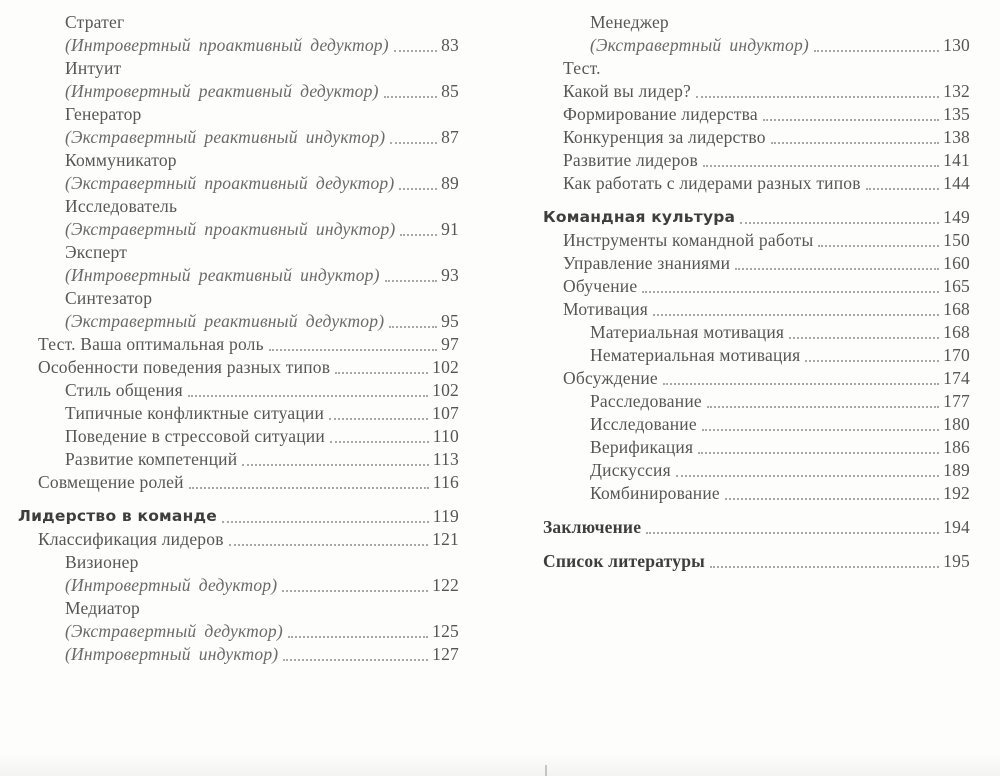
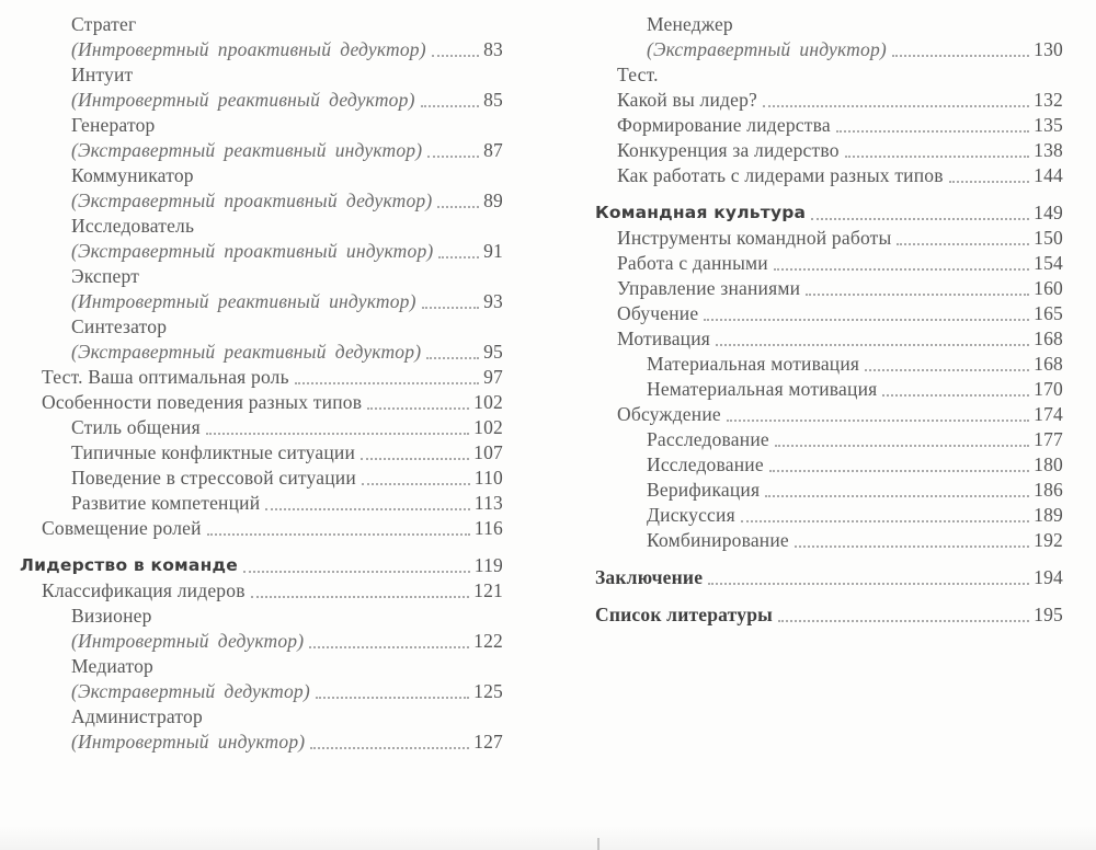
  Стратег
  (Интровертный проактивный дедуктор)
  83
  Интуит
  (Интровертный реактивный дедуктор)
  85
  Генератор
  (Экстравертный реактивный индуктор)
  87
  Коммуникатор
  (Экстравертный проактивный дедуктор)
  89
  Исследователь
  (Экстравертный проактивный индуктор)
  91
  Эксперт
  (Интровертный реактивный индуктор)
  93
  Синтезатор
  (Экстравертный реактивный дедуктор)
  95
  Тест. Ваша оптимальная роль
  97
  Особенности поведения разных типов
  102
  Стиль общения
  102
  Типичные конфликтные ситуации
  107
  Поведение в стрессовой ситуации
  110
  Развитие компетенций
  113
  Совмещение ролей
  116
  Лидерство в команде
  119
  Классификация лидеров
  121
  Визионер
  (Интровертный дедуктор)
  122
  Медиатор
  (Экстравертный дедуктор)
  125
+ Администратор
  (Интровертный индуктор)
  127
  Менеджер
  (Экстравертный индуктор)
  130
  Тест.
  Какой вы лидер?
  132
  Формирование лидерства
  135
  Конкуренция за лидерство
  138
- Развитие лидеров
- 141
  Как работать с лидерами разных типов
  144
  Командная культура
  149
  Инструменты командной работы
  150
+ Работа с данными
+ 154
  Управление знаниями
  160
  Обучение
  165
  Мотивация
  168
  Материальная мотивация
  168
  Нематериальная мотивация
  170
  Обсуждение
  174
  Расследование
  177
  Исследование
  180
  Верификация
  186
  Дискуссия
  189
  Комбинирование
  192
  Заключение
  194
  Список литературы
  195
